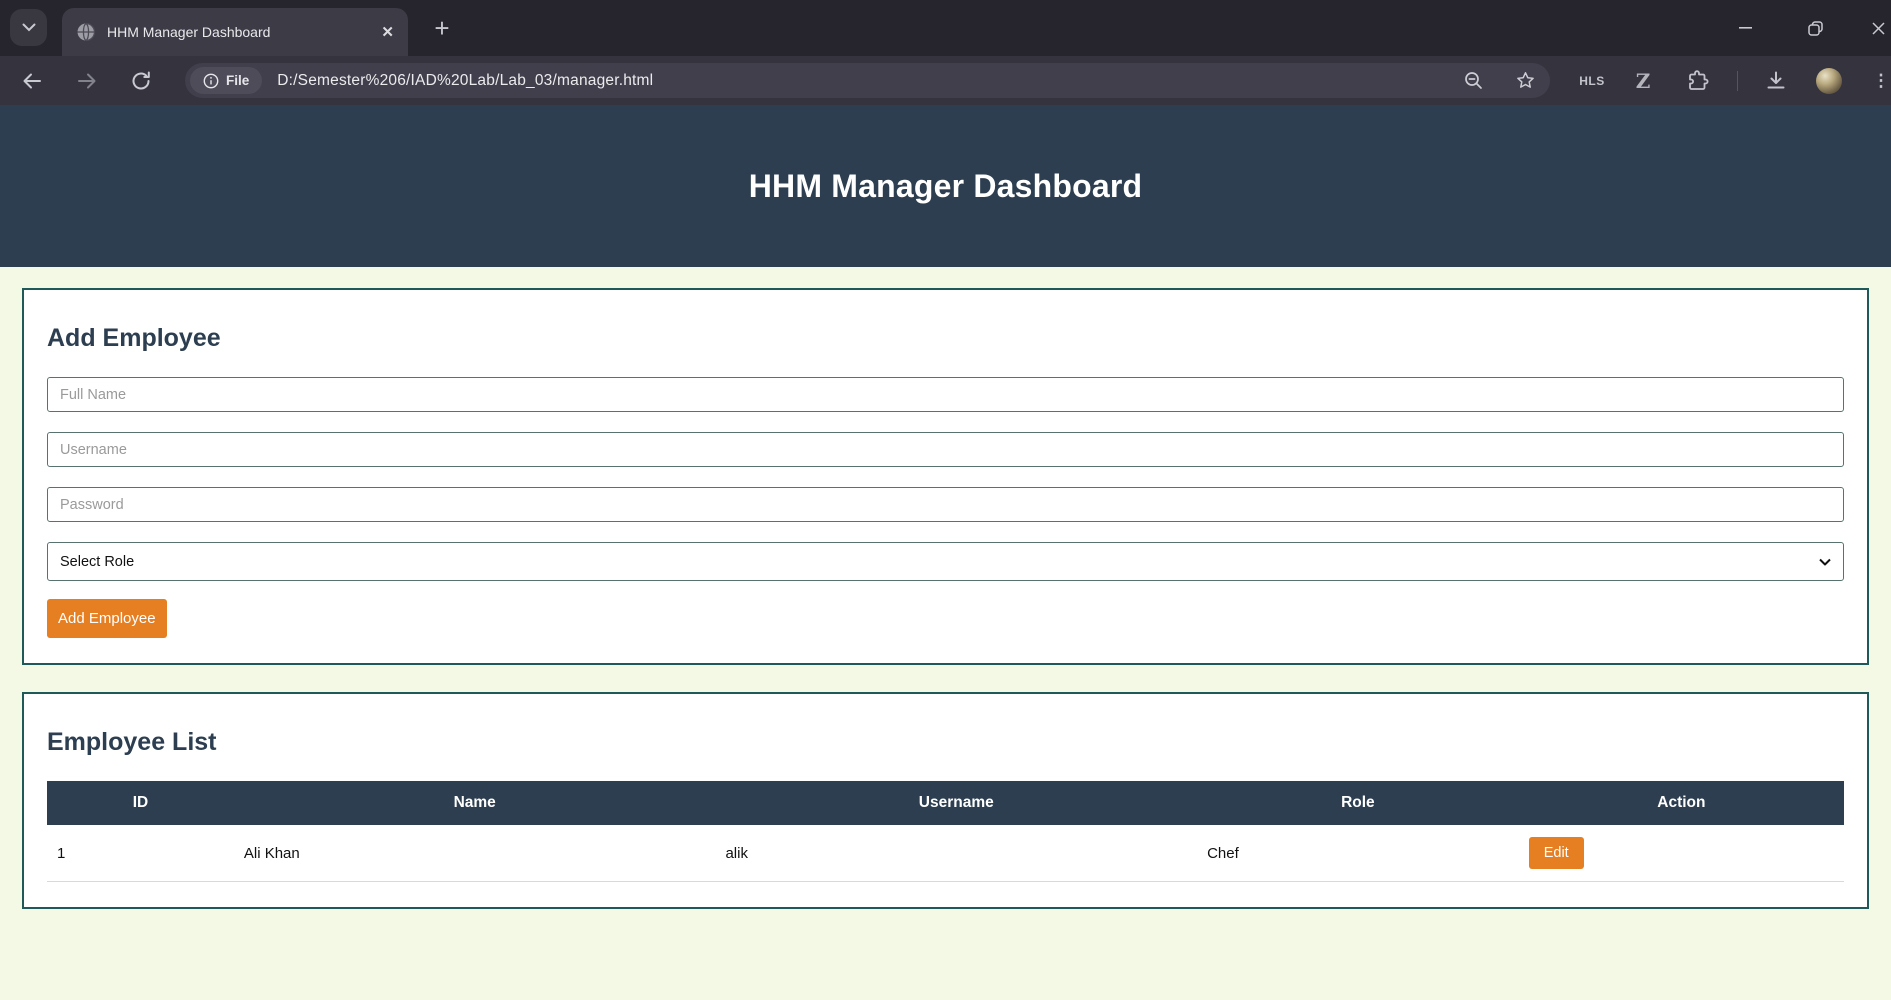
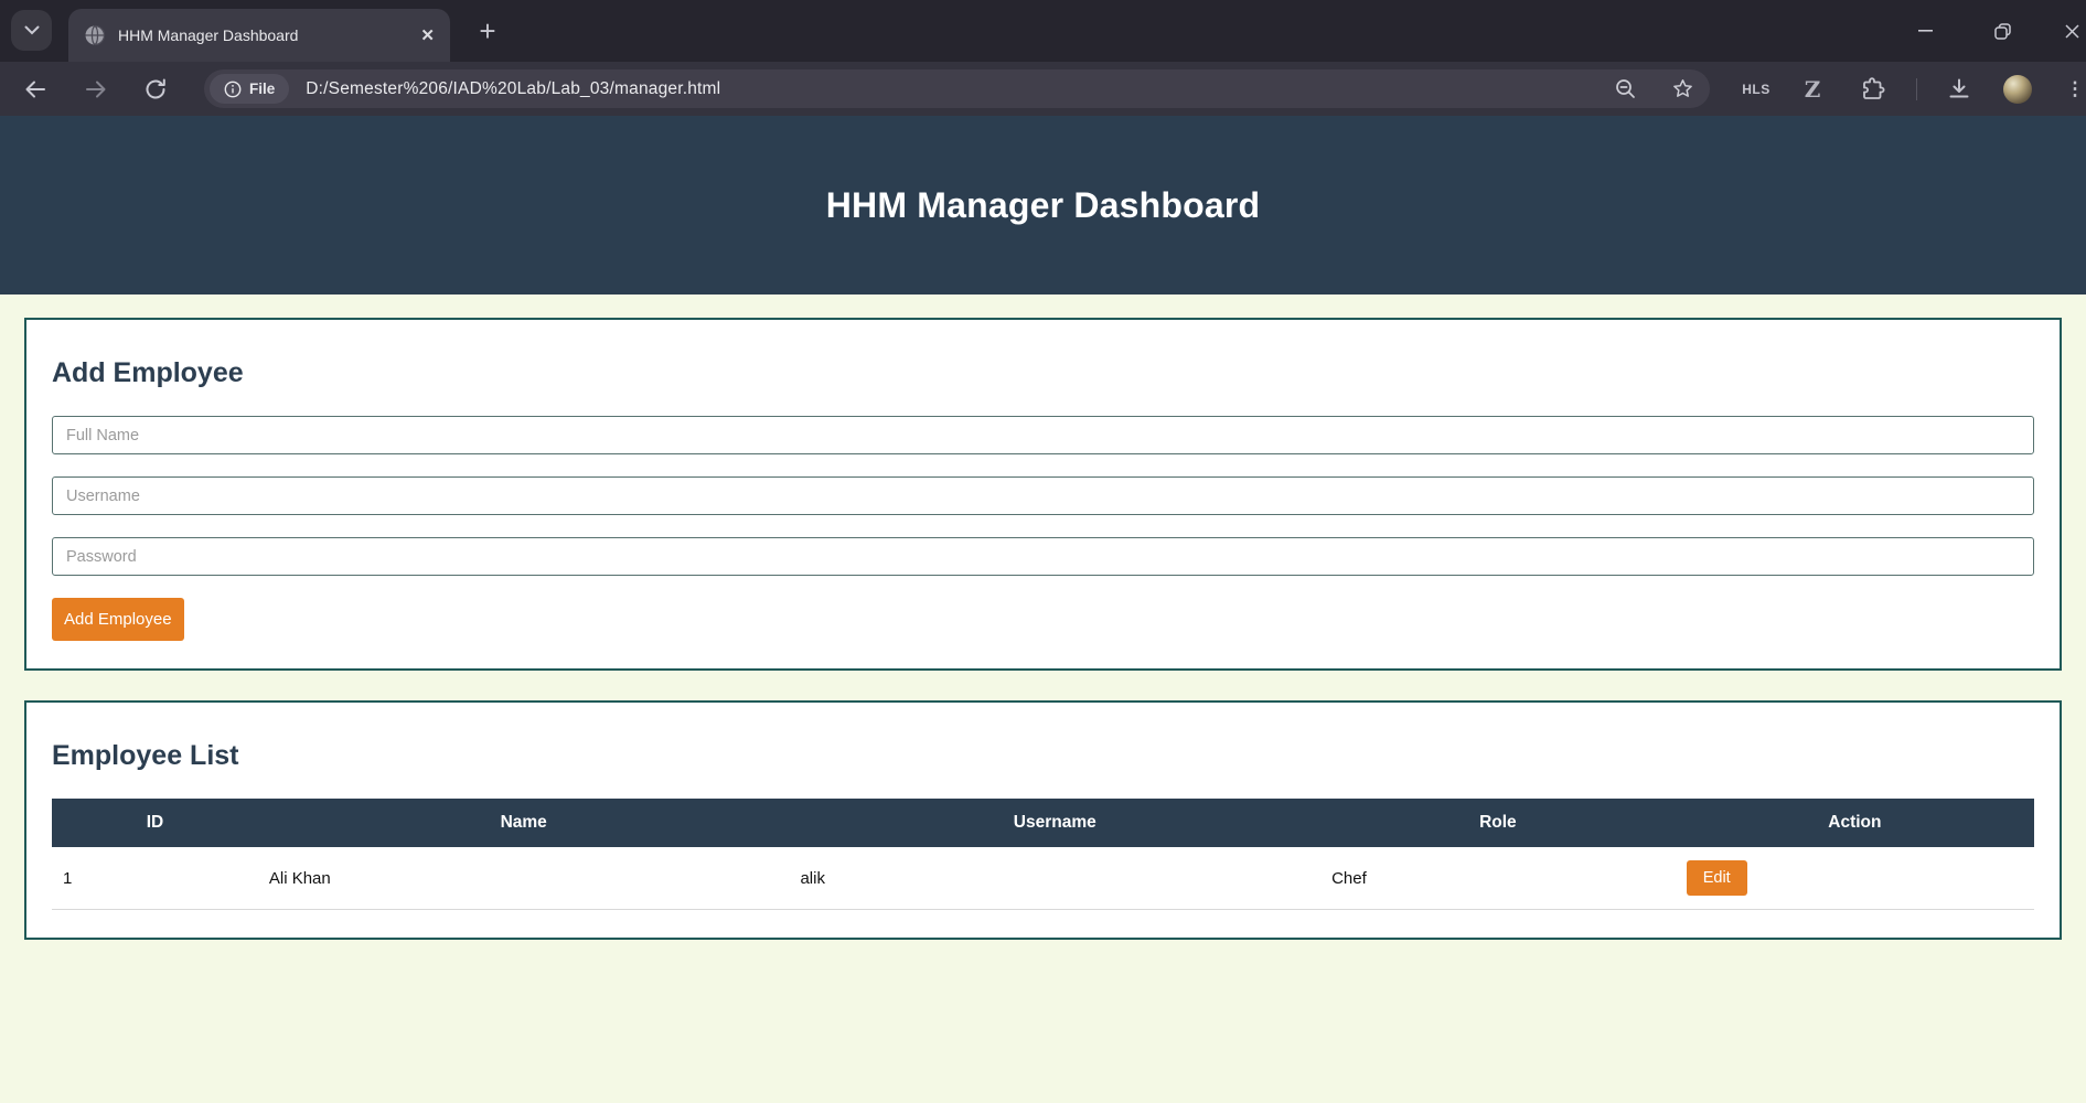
  HHM Manager Dashboard
  ✕
  +
  File
  D:/Semester%206/IAD%20Lab/Lab_03/manager.html
  HLS
  Z
  ⋮
  HHM Manager Dashboard
  Add Employee
  Full Name
  Username
  Password
- Select Role
  Add Employee
  Employee List
  ID	Name	Username	Role	Action
  1	Ali Khan	alik	Chef	Edit
